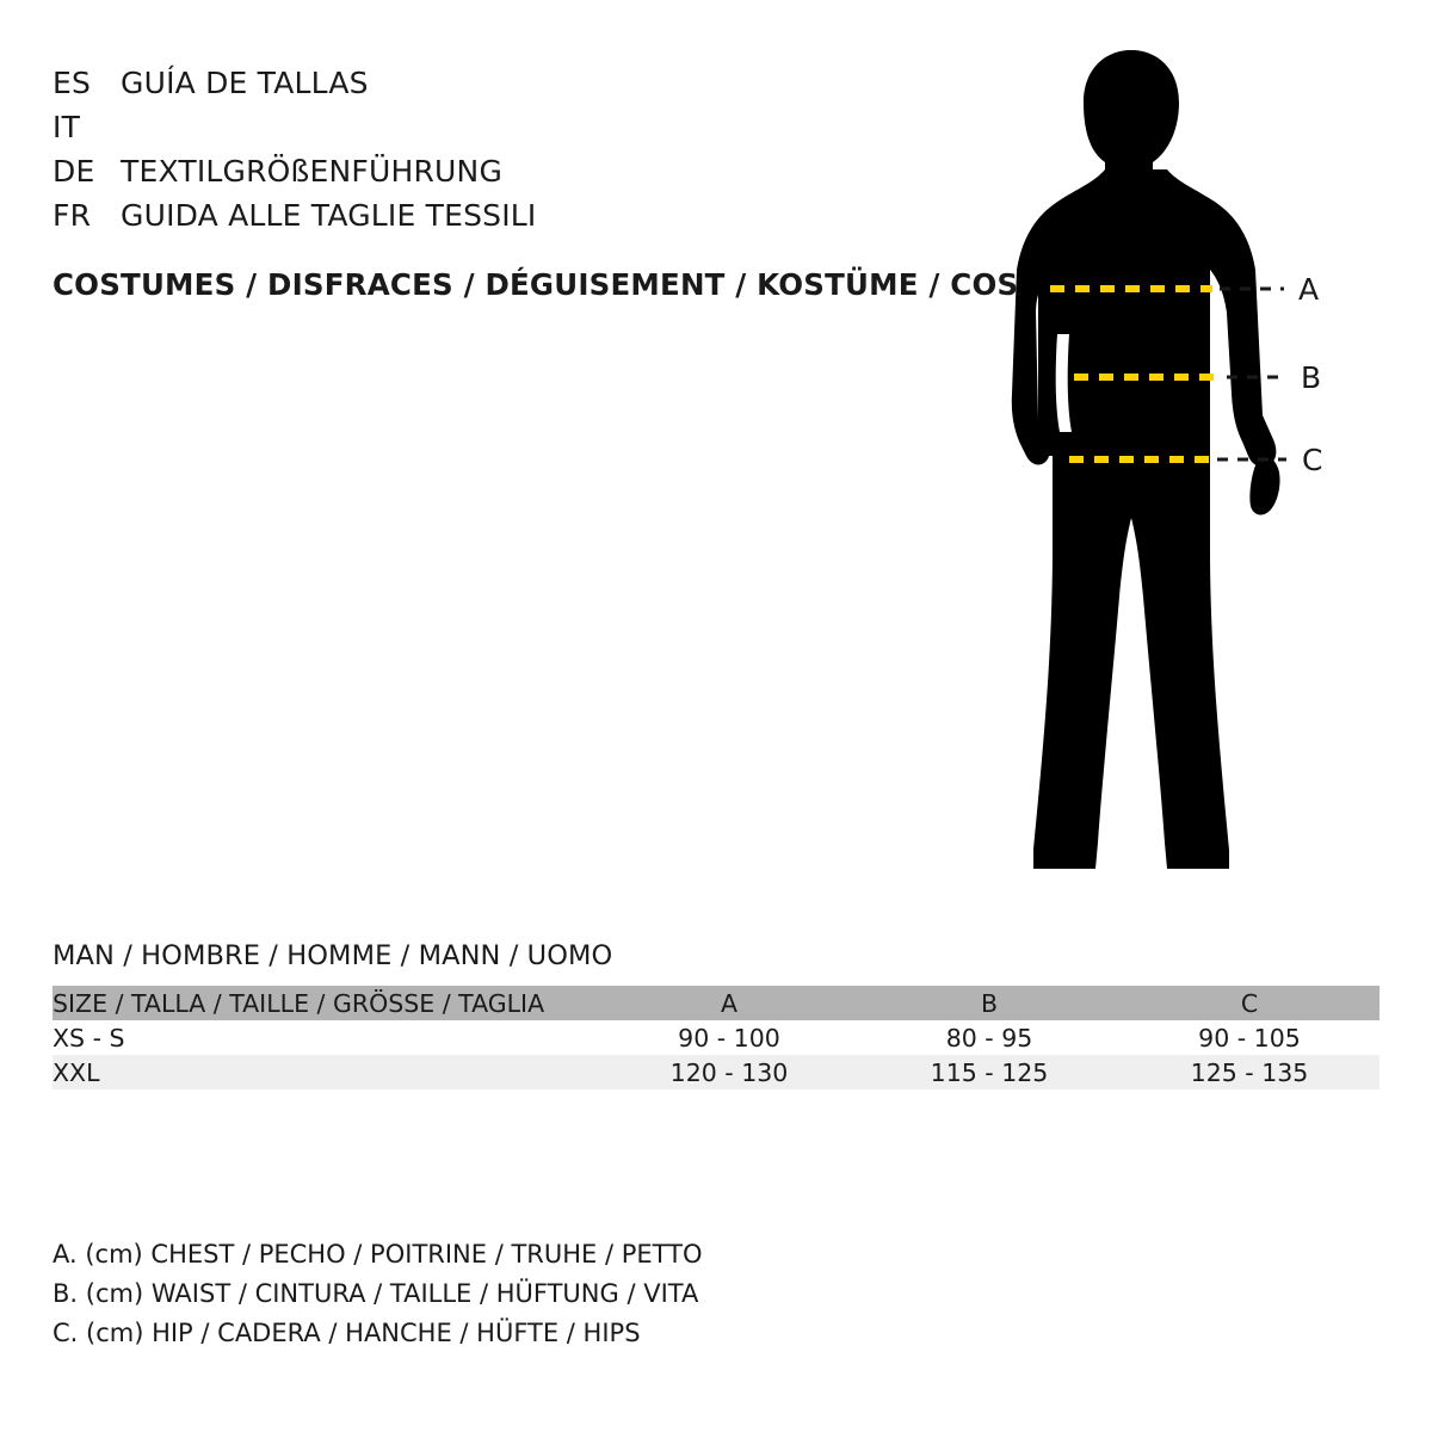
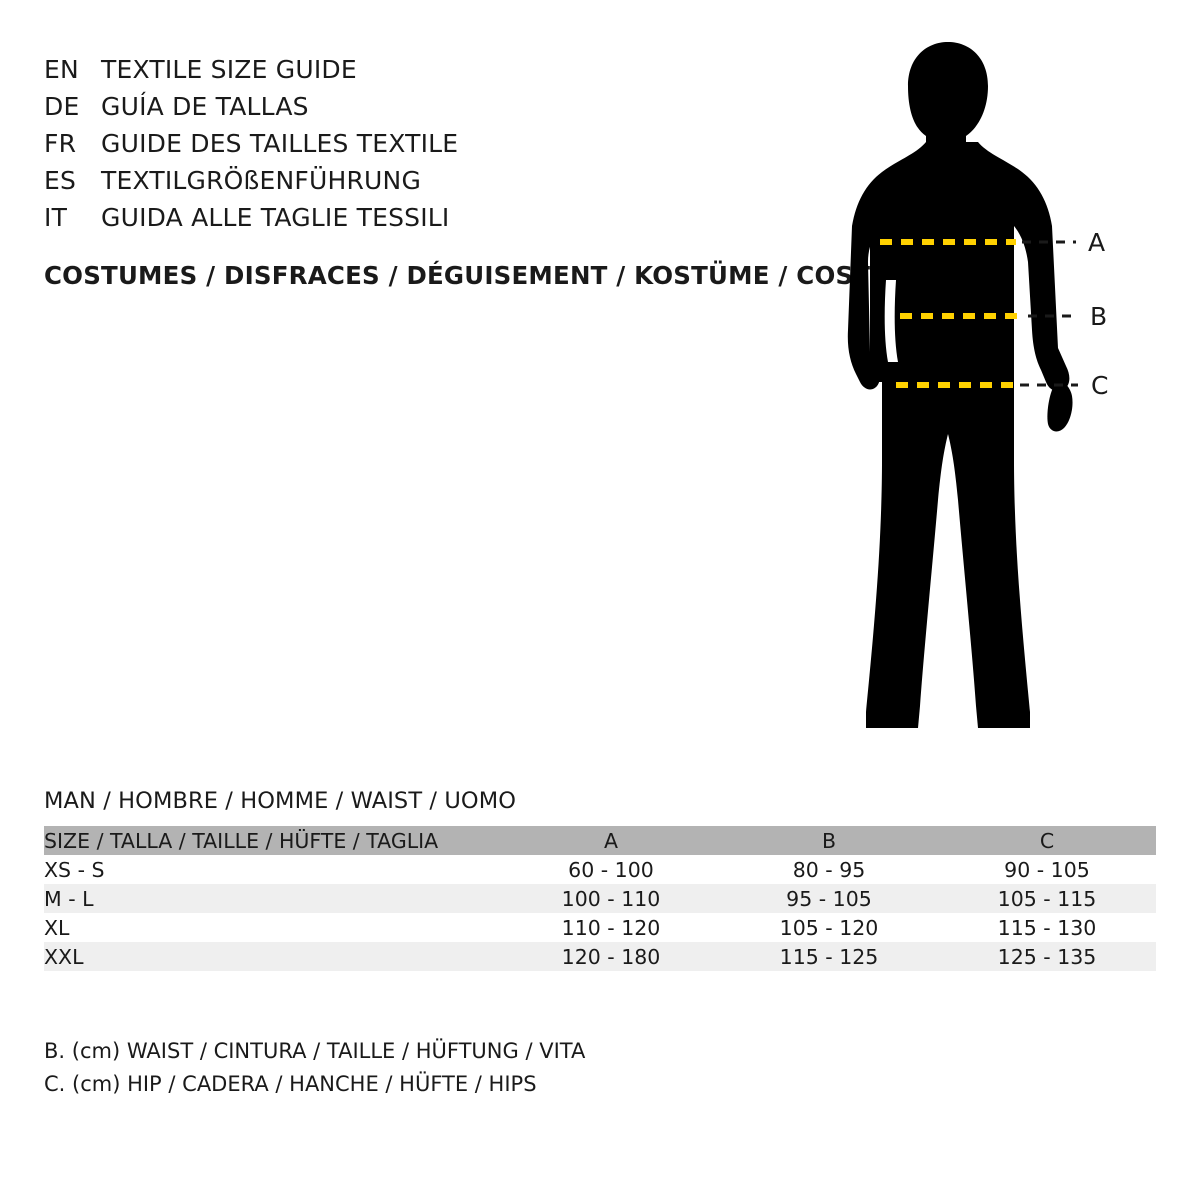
+ EN
+ TEXTILE SIZE GUIDE
- ES
+ DE
  GUÍA DE TALLAS
- IT
+ FR
+ GUIDE DES TAILLES TEXTILE
- DE
+ ES
  TEXTILGRÖßENFÜHRUNG
- FR
+ IT
  GUIDA ALLE TAGLIE TESSILI
  COSTUMES / DISFRACES / DÉGUISEMENT / KOSTÜME / COS
  A
  B
  C
- MAN / HOMBRE / HOMME / MANN / UOMO
+ MAN / HOMBRE / HOMME / WAIST / UOMO
- SIZE / TALLA / TAILLE / GRÖSSE / TAGLIA	A	B	C
+ SIZE / TALLA / TAILLE / HÜFTE / TAGLIA	A	B	C
- XS - S	90 - 100	80 - 95	90 - 105
+ XS - S	60 - 100	80 - 95	90 - 105
+ M - L	100 - 110	95 - 105	105 - 115
+ XL	110 - 120	105 - 120	115 - 130
- XXL	120 - 130	115 - 125	125 - 135
+ XXL	120 - 180	115 - 125	125 - 135
- A. (cm) CHEST / PECHO / POITRINE / TRUHE / PETTO
  B. (cm) WAIST / CINTURA / TAILLE / HÜFTUNG / VITA
  C. (cm) HIP / CADERA / HANCHE / HÜFTE / HIPS
